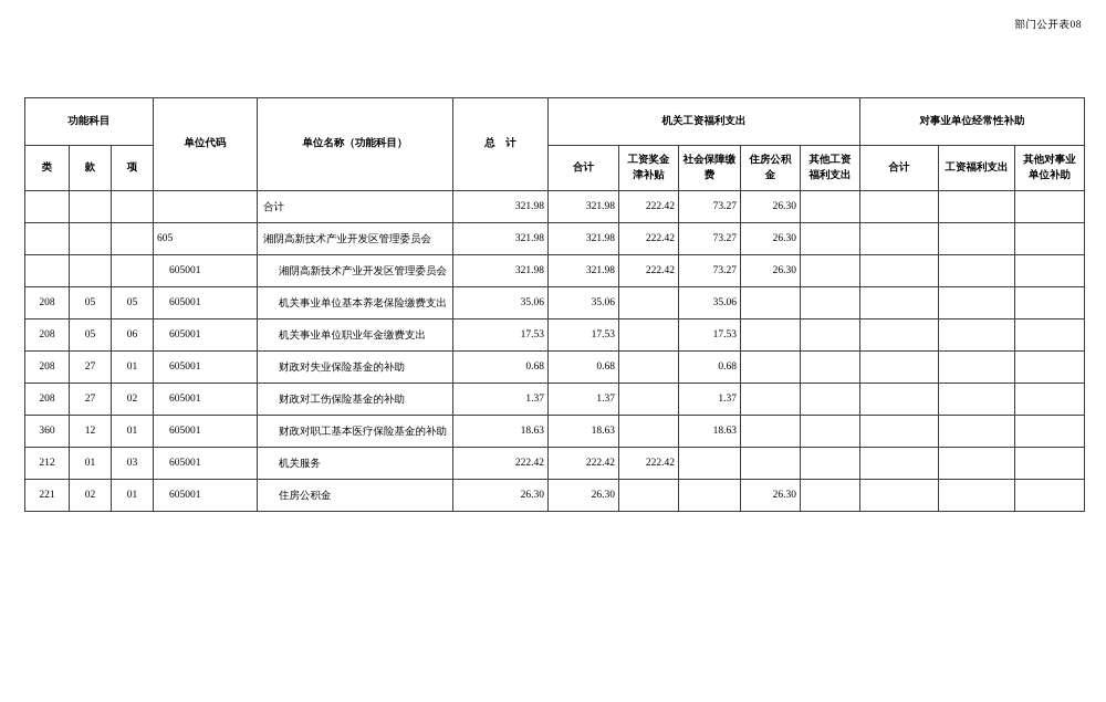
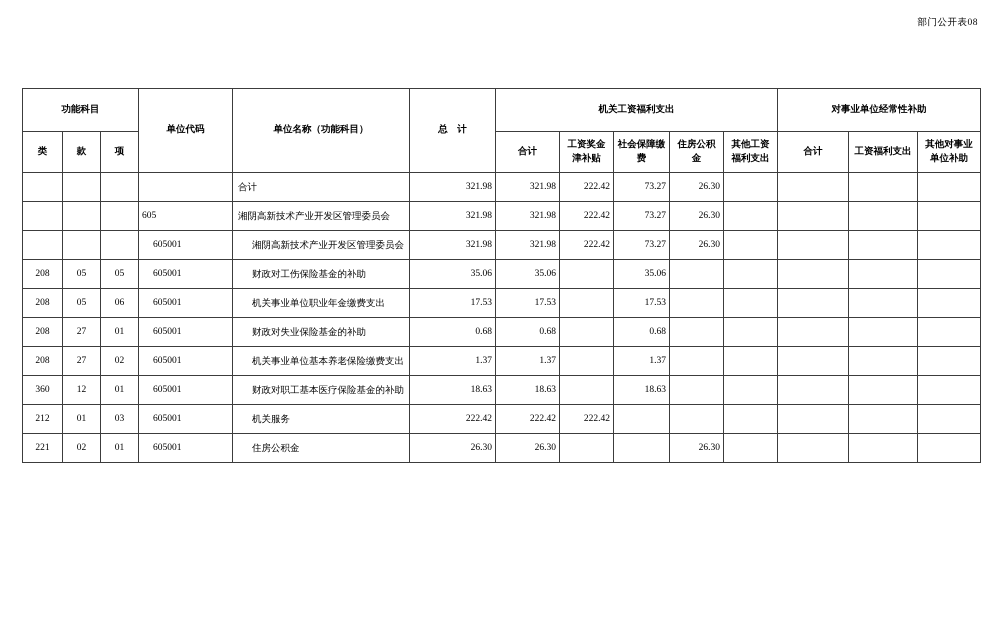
  部门公开表08
  功能科目	单位代码	单位名称（功能科目）	总 计	机关工资福利支出	对事业单位经常性补助
  类	款	项	合计	工资奖金津补贴	社会保障缴费	住房公积金	其他工资福利支出	合计	工资福利支出	其他对事业单位补助
  				合计	321.98	321.98	222.42	73.27	26.30
  			605	湘阴高新技术产业开发区管理委员会	321.98	321.98	222.42	73.27	26.30
  			605001	湘阴高新技术产业开发区管理委员会	321.98	321.98	222.42	73.27	26.30
- 208	05	05	605001	机关事业单位基本养老保险缴费支出	35.06	35.06		35.06
+ 208	05	05	605001	财政对工伤保险基金的补助	35.06	35.06		35.06
  208	05	06	605001	机关事业单位职业年金缴费支出	17.53	17.53		17.53
  208	27	01	605001	财政对失业保险基金的补助	0.68	0.68		0.68
- 208	27	02	605001	财政对工伤保险基金的补助	1.37	1.37		1.37
+ 208	27	02	605001	机关事业单位基本养老保险缴费支出	1.37	1.37		1.37
  360	12	01	605001	财政对职工基本医疗保险基金的补助	18.63	18.63		18.63
  212	01	03	605001	机关服务	222.42	222.42	222.42
  221	02	01	605001	住房公积金	26.30	26.30			26.30
